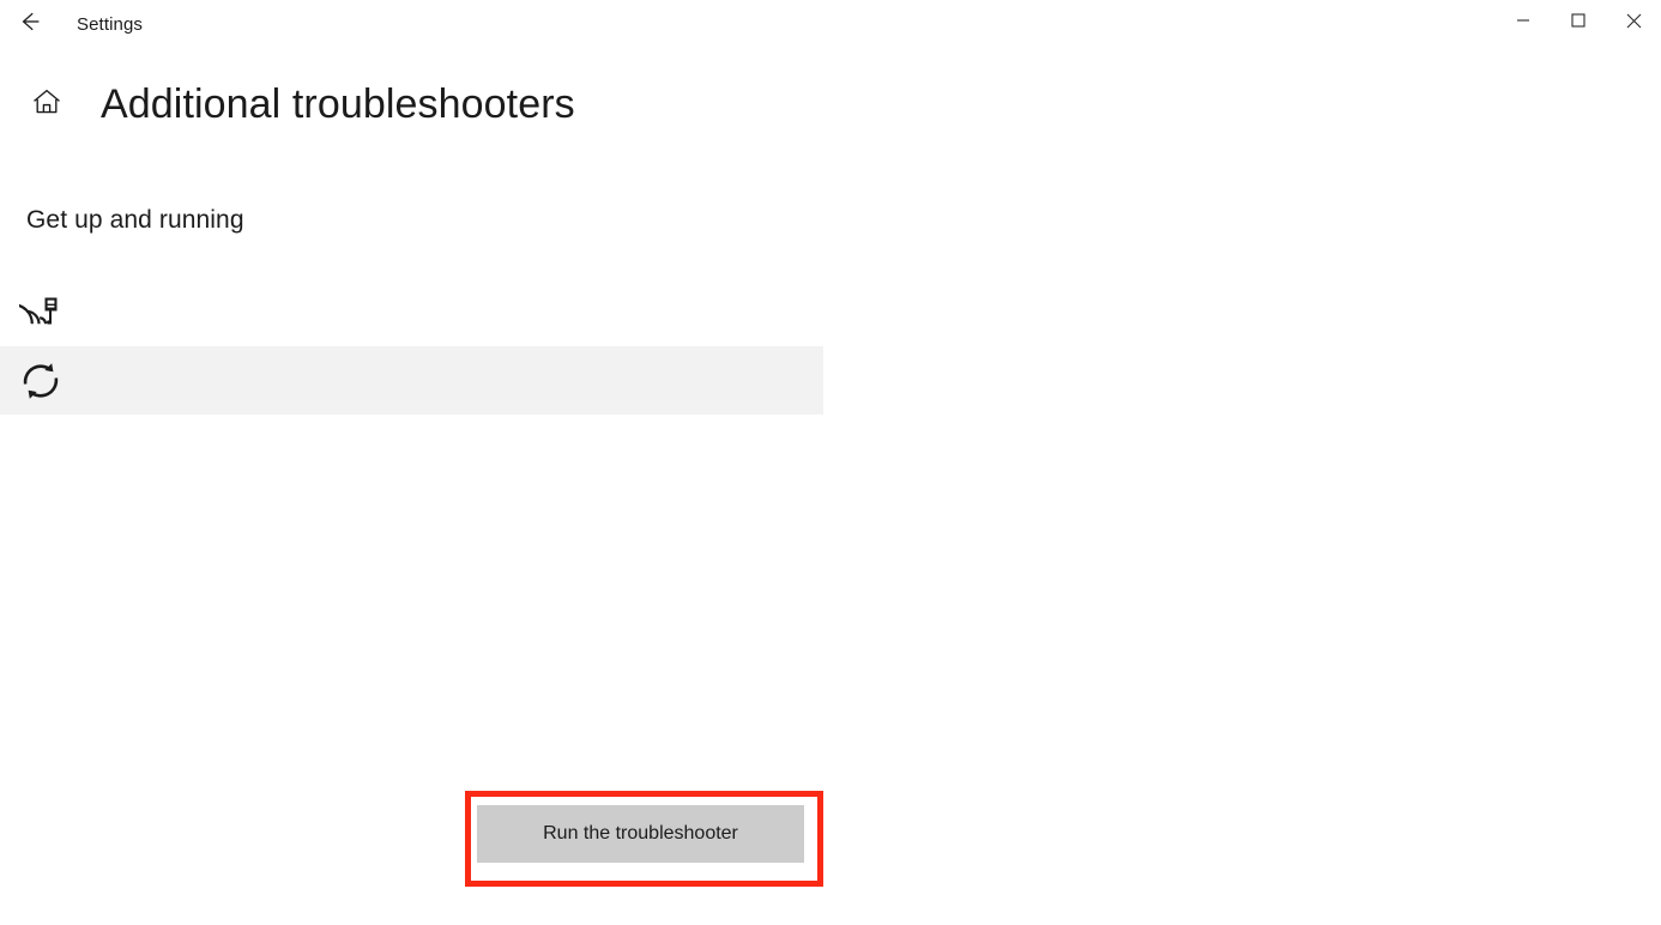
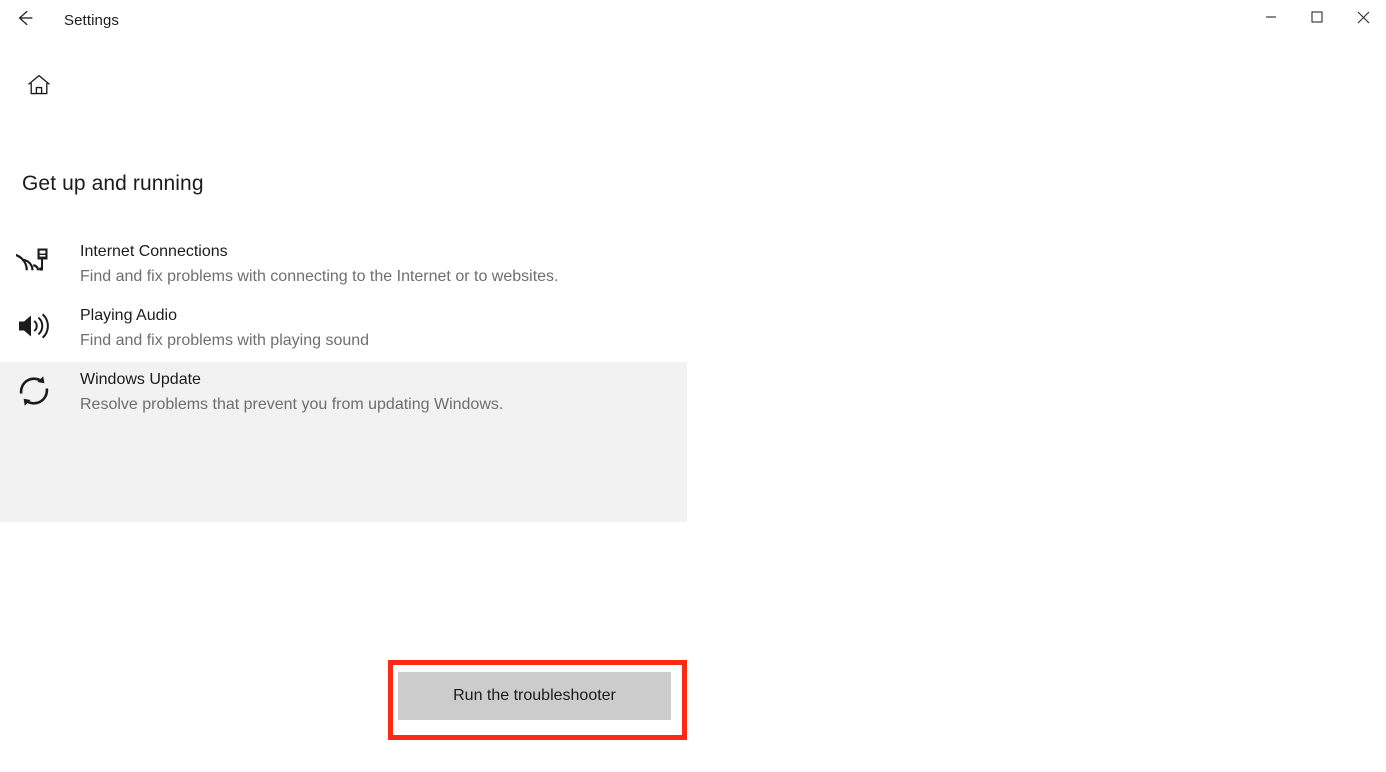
  Settings
- Additional troubleshooters
  Get up and running
+ Internet Connections
+ Find and fix problems with connecting to the Internet or to websites.
+ Playing Audio
+ Find and fix problems with playing sound
+ Windows Update
+ Resolve problems that prevent you from updating Windows.
  Run the troubleshooter
